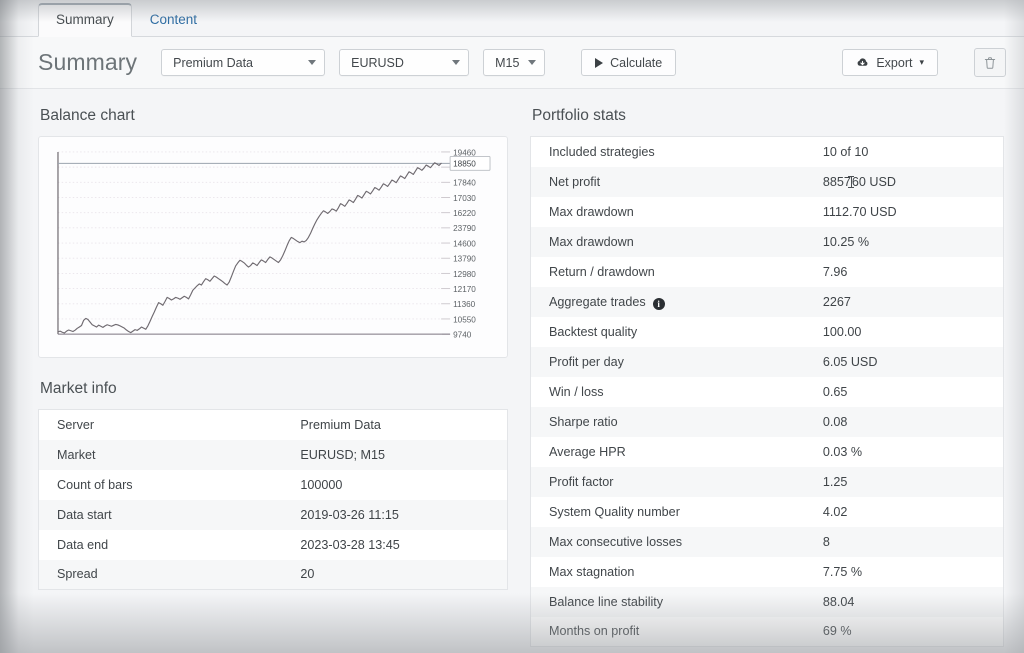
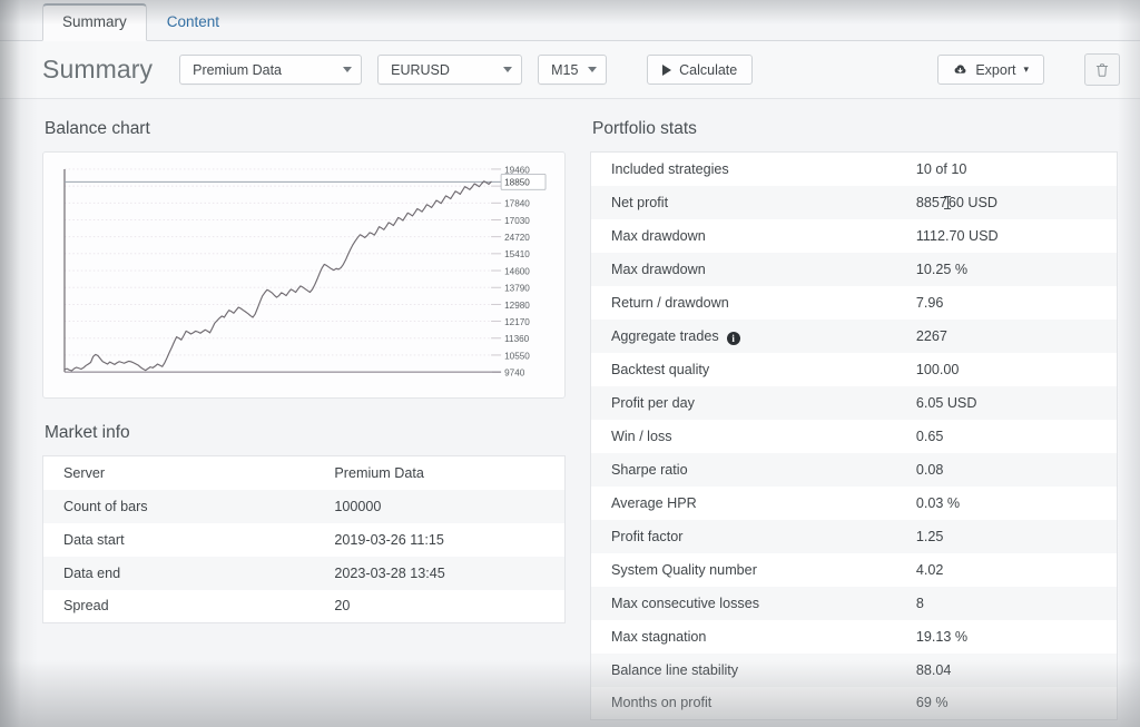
  Summary
  Premium Data
  EURUSD
  M15
  Calculate
  Export
  ▾
  Balance chart
  9740
  10550
  11360
  12170
  12980
  13790
  14600
- 23790
+ 15410
- 16220
+ 24720
  17030
  17840
  19460
  18850
  Market info
  Server	Premium Data
- Market	EURUSD; M15
  Count of bars	100000
  Data start	2019-03-26 11:15
  Data end	2023-03-28 13:45
  Spread	20
  Portfolio stats
  Included strategies	10 of 10
  Net profit	885760 USD
  Max drawdown	1112.70 USD
  Max drawdown	10.25 %
  Return / drawdown	7.96
  Aggregate trades i	2267
  Backtest quality	100.00
  Profit per day	6.05 USD
  Win / loss	0.65
  Sharpe ratio	0.08
  Average HPR	0.03 %
  Profit factor	1.25
  System Quality number	4.02
  Max consecutive losses	8
- Max stagnation	7.75 %
+ Max stagnation	19.13 %
